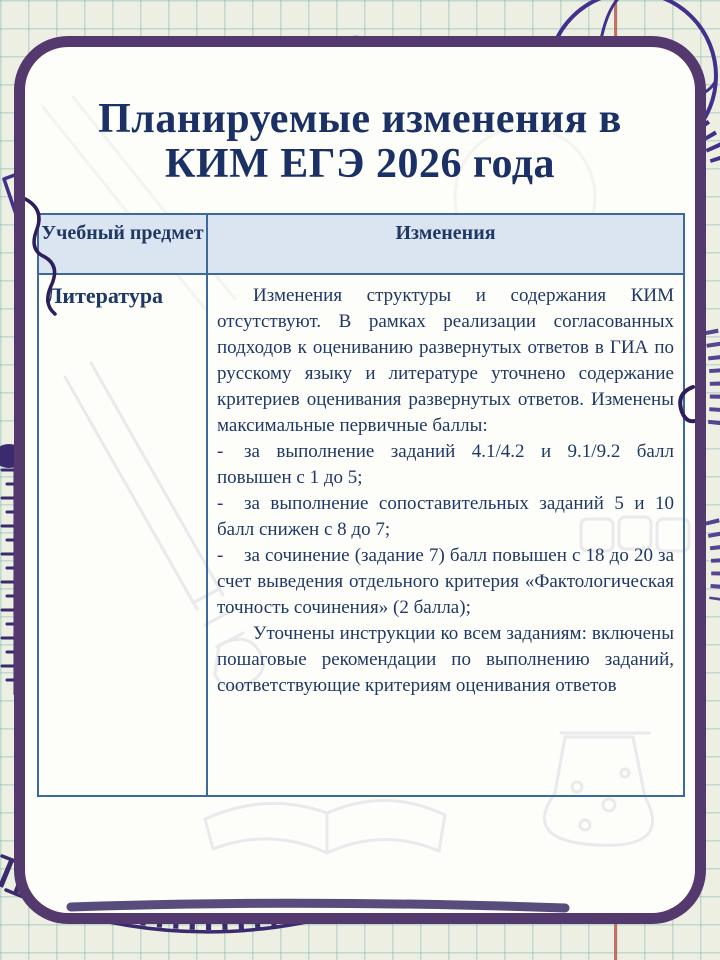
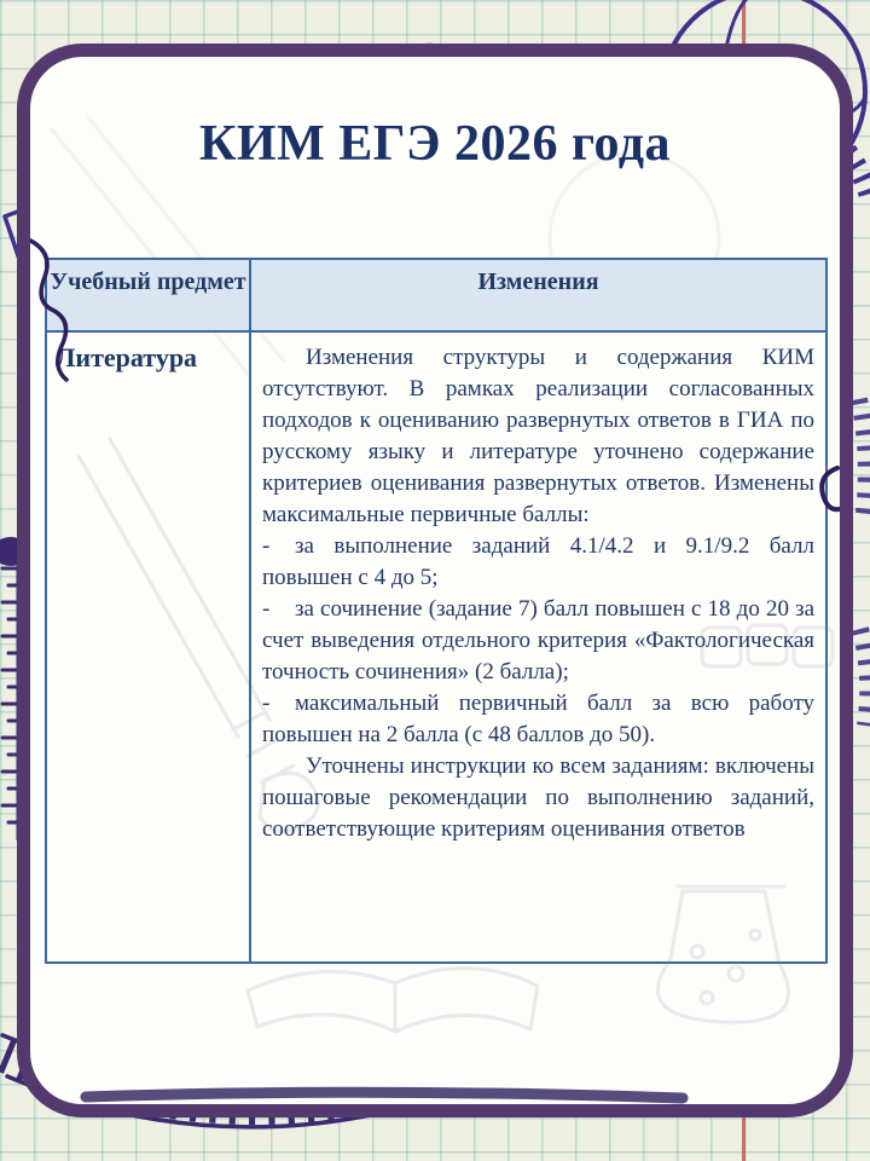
- Планируемые изменения в
  КИМ ЕГЭ 2026 года
  Учебный предмет
  Изменения
  Литература
  Изменения структуры и содержания КИМ отсутствуют. В рамках реализации согласованных подходов к оцениванию развернутых ответов в ГИА по русскому языку и литературе уточнено содержание критериев оценивания развернутых ответов. Изменены максимальные первичные баллы:
- - за выполнение заданий 4.1/4.2 и 9.1/9.2 балл повышен с 1 до 5;
+ - за выполнение заданий 4.1/4.2 и 9.1/9.2 балл повышен с 4 до 5;
- - за выполнение сопоставительных заданий 5 и 10 балл снижен с 8 до 7;
  - за сочинение (задание 7) балл повышен с 18 до 20 за счет выведения отдельного критерия «Фактологическая точность сочинения» (2 балла);
+ - максимальный первичный балл за всю работу повышен на 2 балла (с 48 баллов до 50).
  Уточнены инструкции ко всем заданиям: включены пошаговые рекомендации по выполнению заданий, соответствующие критериям оценивания ответов
